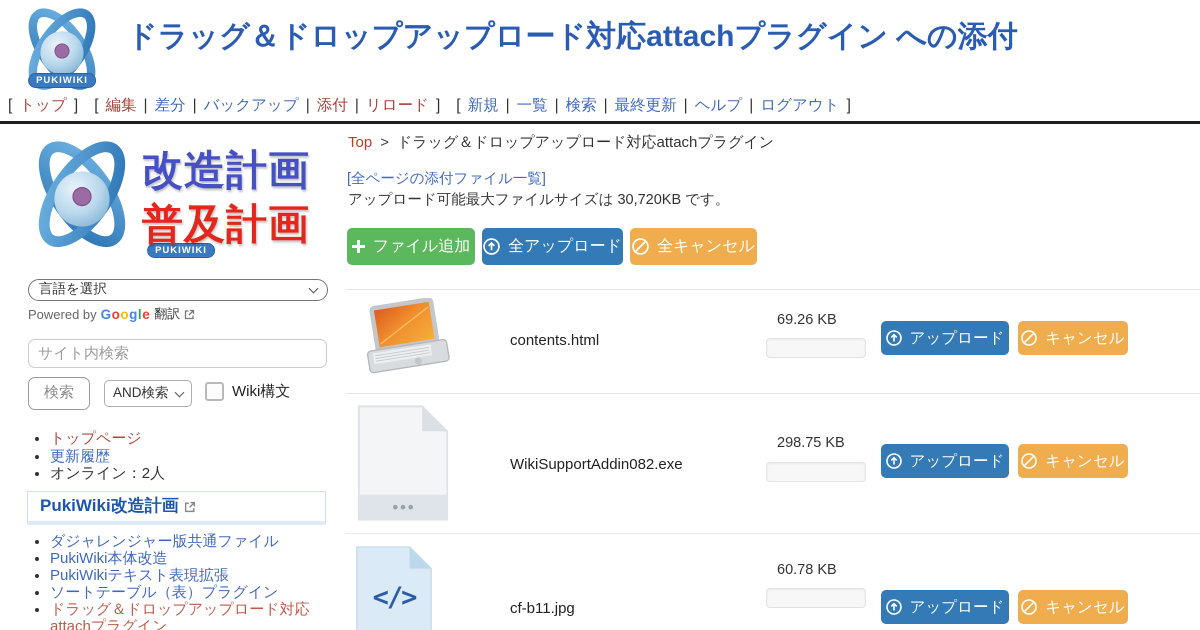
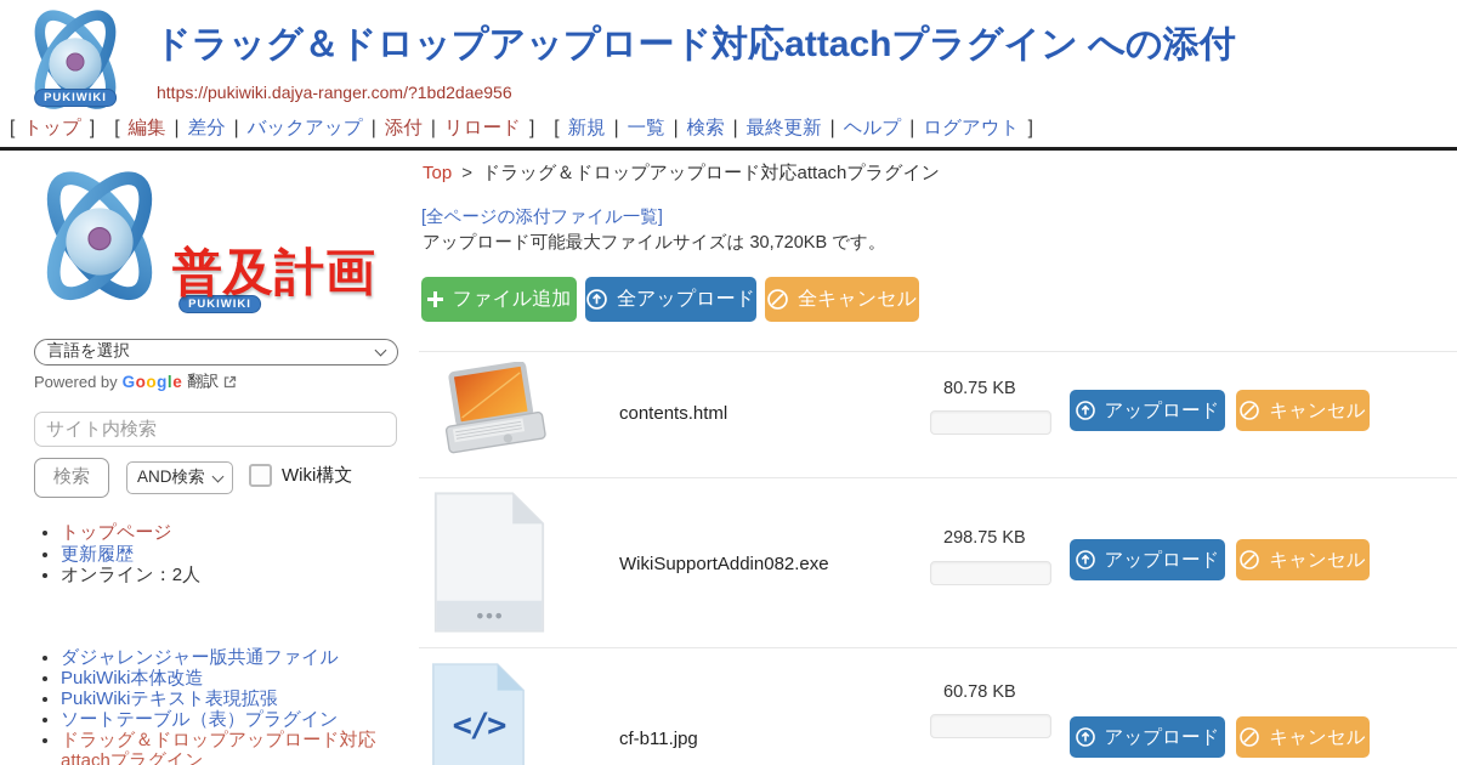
  PUKIWIKI
  ドラッグ＆ドロップアップロード対応attachプラグイン への添付
+ https://pukiwiki.dajya-ranger.com/?1bd2dae956
  [
  トップ
  ]
  [
  編集
  |
  差分
  |
  バックアップ
  |
  添付
  |
  リロード
  ]
  [
  新規
  |
  一覧
  |
  検索
  |
  最終更新
  |
  ヘルプ
  |
  ログアウト
  ]
  PUKIWIKI
- 改造計画
  普及計画
  言語を選択
  Powered by
  Google
  翻訳
  サイト内検索
  検索
  AND検索
  Wiki構文
  トップページ
  更新履歴
  オンライン：2人
- PukiWiki改造計画
  ダジャレンジャー版共通ファイル
  PukiWiki本体改造
  PukiWikiテキスト表現拡張
  ソートテーブル（表）プラグイン
  ドラッグ＆ドロップアップロード対応attachプラグイン
  Top
  >
  ドラッグ＆ドロップアップロード対応attachプラグイン
  [全ページの添付ファイル一覧]
  アップロード可能最大ファイルサイズは 30,720KB です。
  ファイル追加
  全アップロード
  全キャンセル
  contents.html
- 69.26 KB
+ 80.75 KB
  アップロード
  キャンセル
  WikiSupportAddin082.exe
  298.75 KB
  アップロード
  キャンセル
  </>
  cf-b11.jpg
  60.78 KB
  アップロード
  キャンセル
